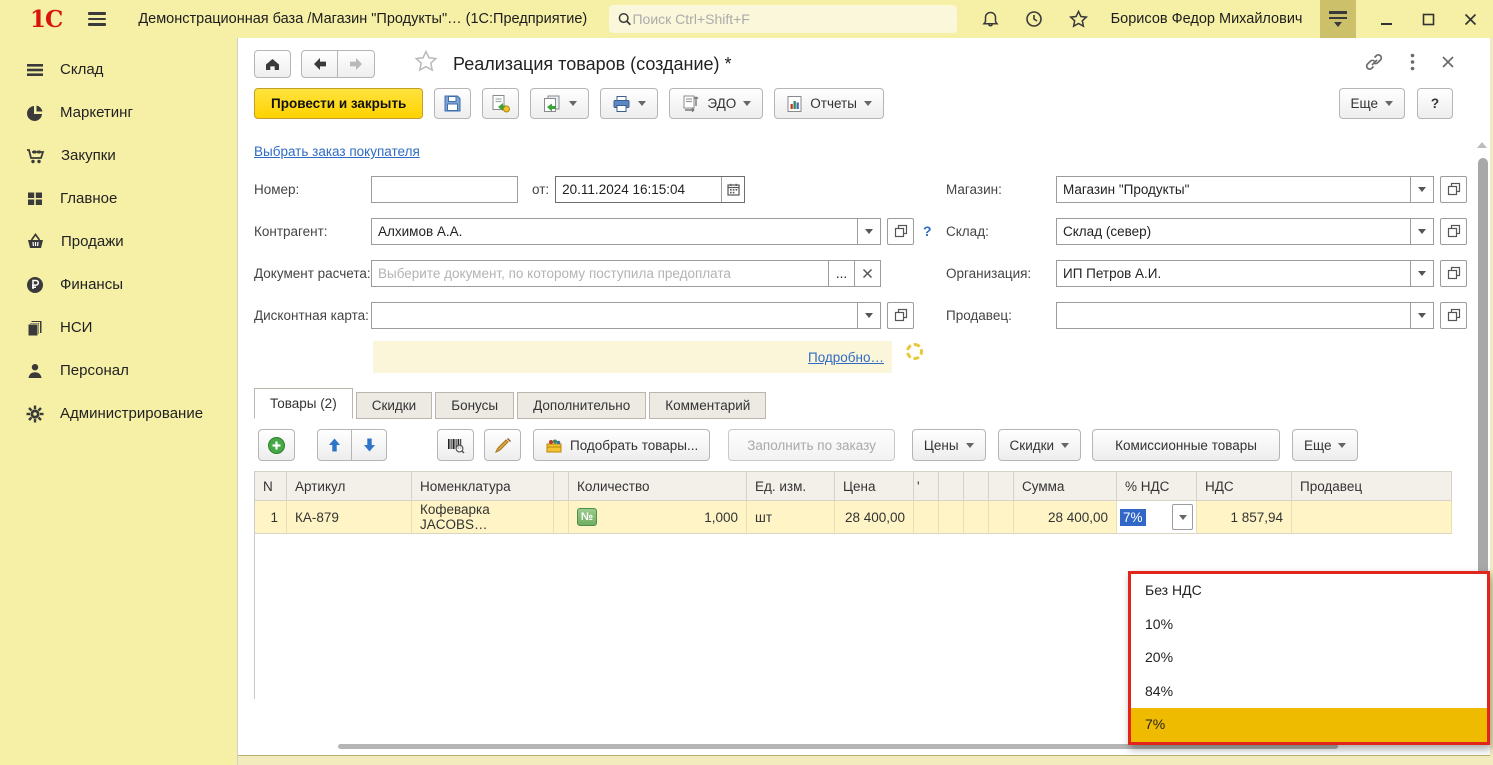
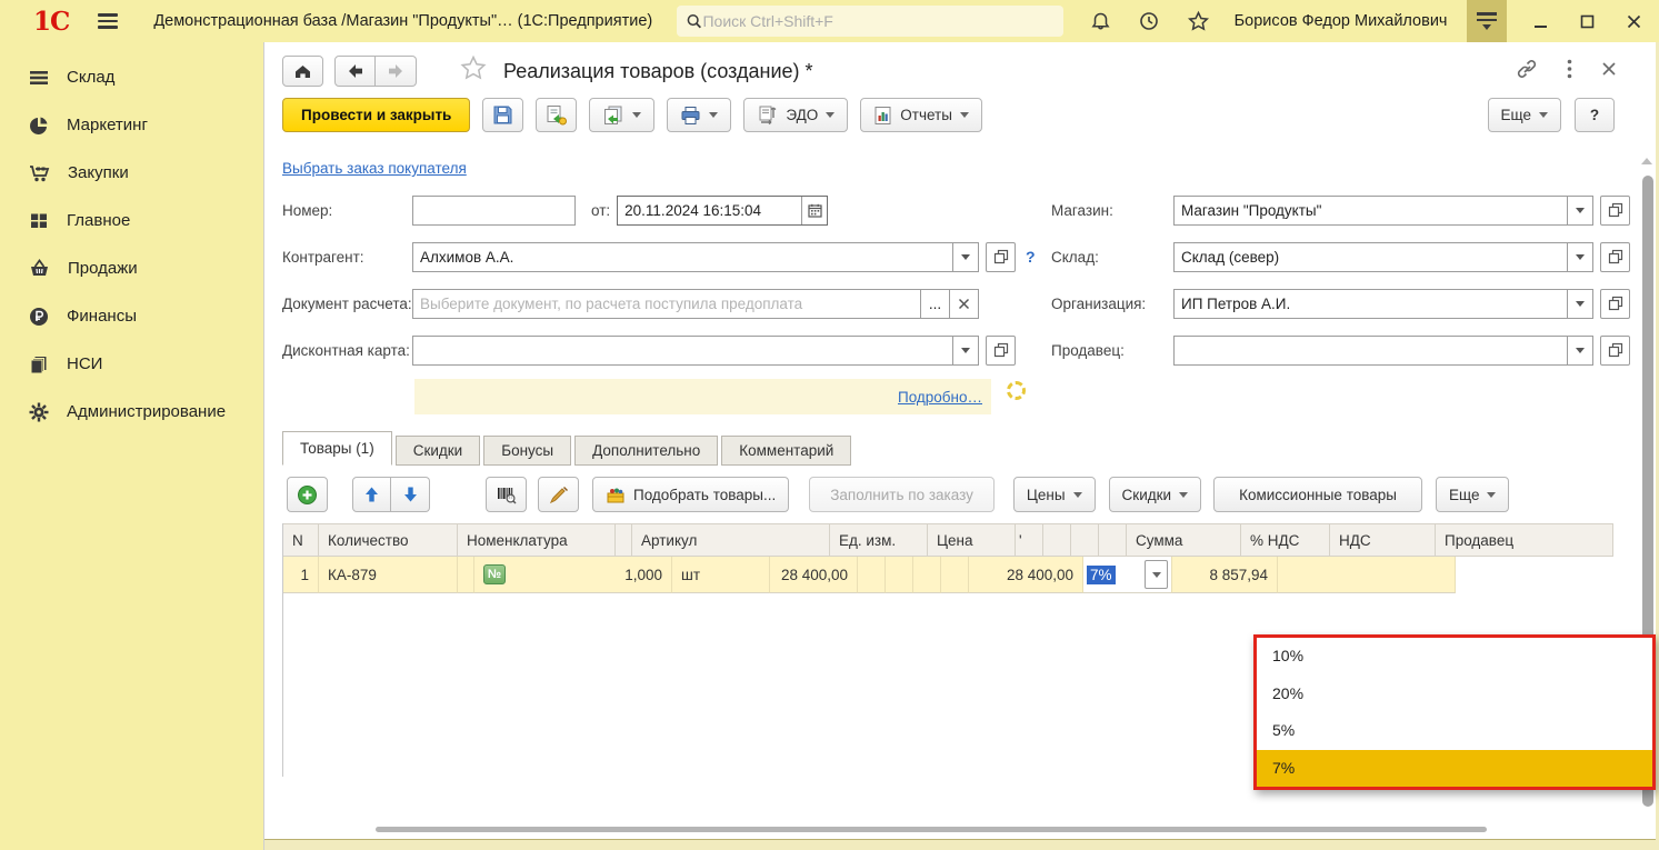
  1С
  Демонстрационная база /Магазин "Продукты"… (1С:Предприятие)
  Поиск Ctrl+Shift+F
  Борисов Федор Михайлович
  Склад
  Маркетинг
  Закупки
  Главное
  Продажи
  Финансы
  НСИ
- Персонал
  Администрирование
  Реализация товаров (создание) *
  Провести и закрыть
  ЭДО
  Отчеты
  Еще
  ?
  Выбрать заказ покупателя
  Номер:
  от:
  20.11.2024 16:15:04
  Магазин:
  Магазин "Продукты"
  Контрагент:
  Алхимов А.А.
  ?
  Склад:
  Склад (север)
  Документ расчета:
- Выберите документ, по которому поступила предоплата
+ Выберите документ, по расчета поступила предоплата
  ...
  Организация:
  ИП Петров А.И.
  Дисконтная карта:
  Продавец:
  Подробно…
- Товары (2)
+ Товары (1)
  Скидки
  Бонусы
  Дополнительно
  Комментарий
  Подобрать товары...
  Заполнить по заказу
  Цены
  Скидки
  Комиссионные товары
  Еще
  N
- Артикул
+ Количество
  Номенклатура
- Количество
+ Артикул
  Ед. изм.
  Цена
  '
  Сумма
  % НДС
  НДС
  Продавец
  1
  КА-879
- Кофеварка JACOBS…
  №
  1,000
  шт
  28 400,00
  28 400,00
  7%
- 1 857,94
+ 8 857,94
- Без НДС
  10%
  20%
- 84%
+ 5%
  7%
